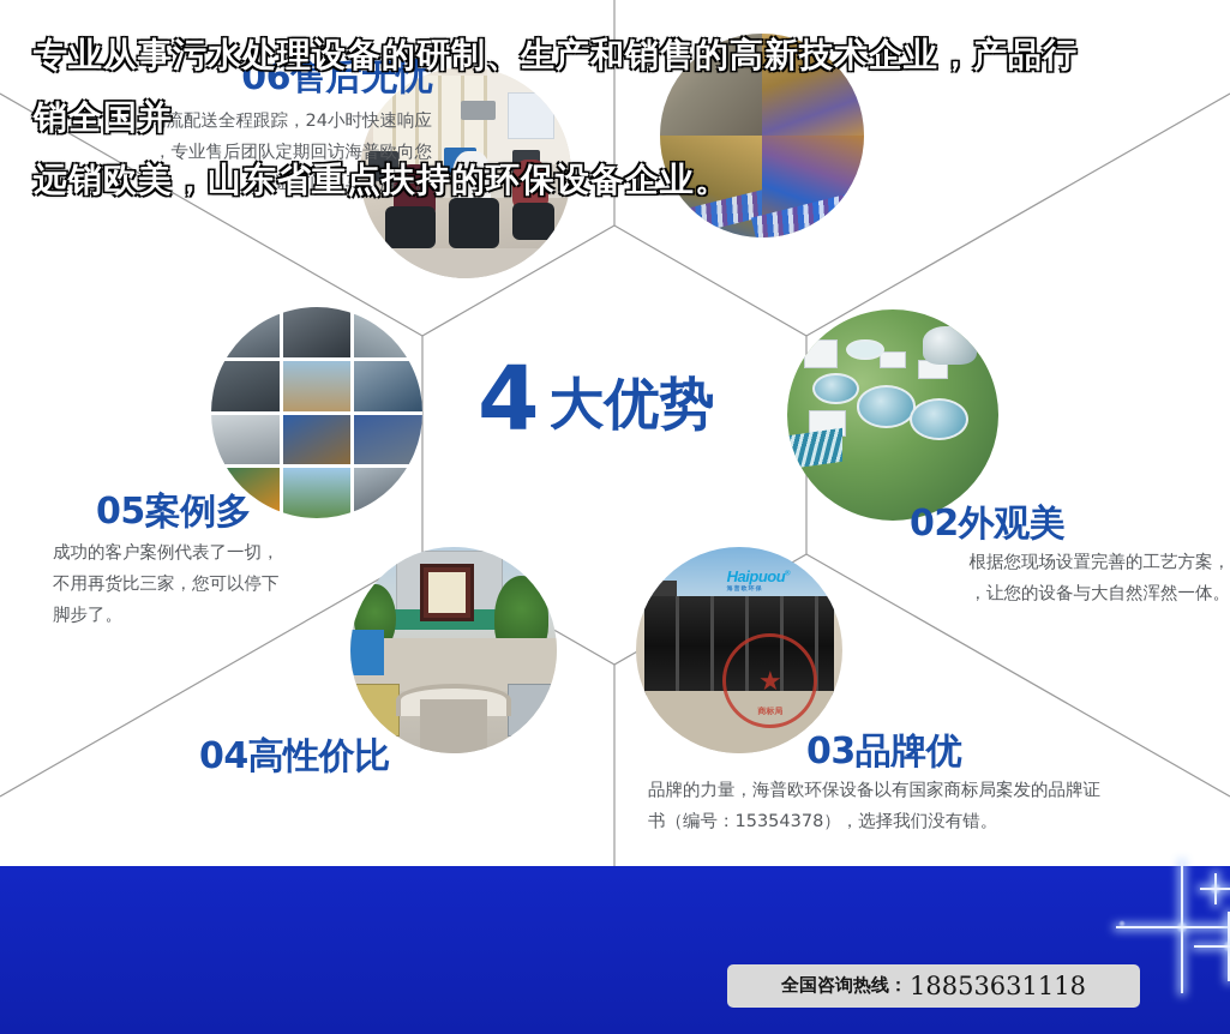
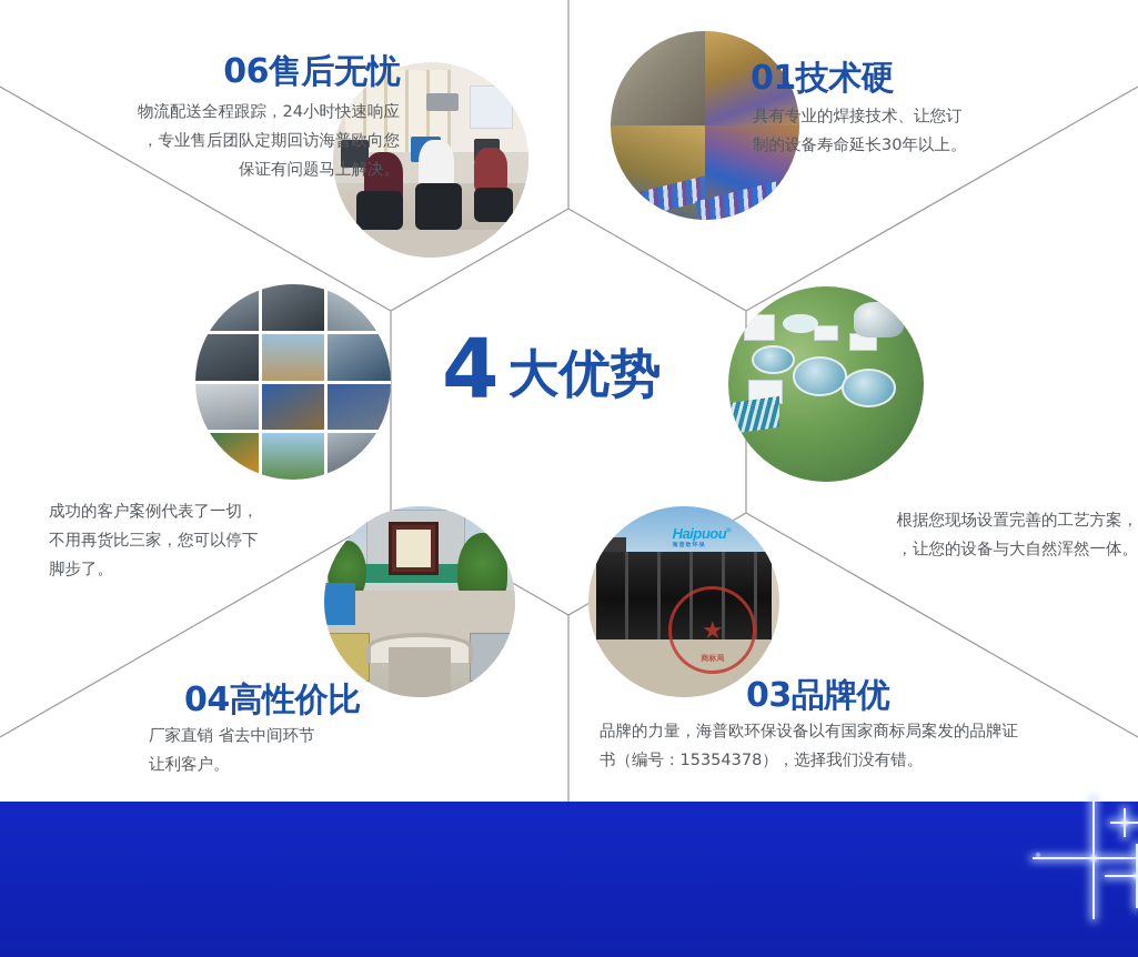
  06售后无忧
  物流配送全程跟踪，24小时快速响应
  ，专业售后团队定期回访海普欧向您
  保证有问题马上解决。
+ 01技术硬
+ 具有专业的焊接技术、让您订
+ 制的设备寿命延长30年以上。
  4 大优势
- 05案例多
  成功的客户案例代表了一切，
  不用再货比三家，您可以停下
  脚步了。
- 02外观美
  根据您现场设置完善的工艺方案，
  ，让您的设备与大自然浑然一体。
  04高性价比
+ 厂家直销 省去中间环节
+ 让利客户。
  Haipuou
  ★
  03品牌优
  品牌的力量，海普欧环保设备以有国家商标局案发的品牌证
  书（编号：15354378），选择我们没有错。
- 专业从事污水处理设备的研制、生产和销售的高新技术企业，产品行销全国并
- 远销欧美，山东省重点扶持的环保设备企业。
- 全国咨询热线：
- 18853631118
